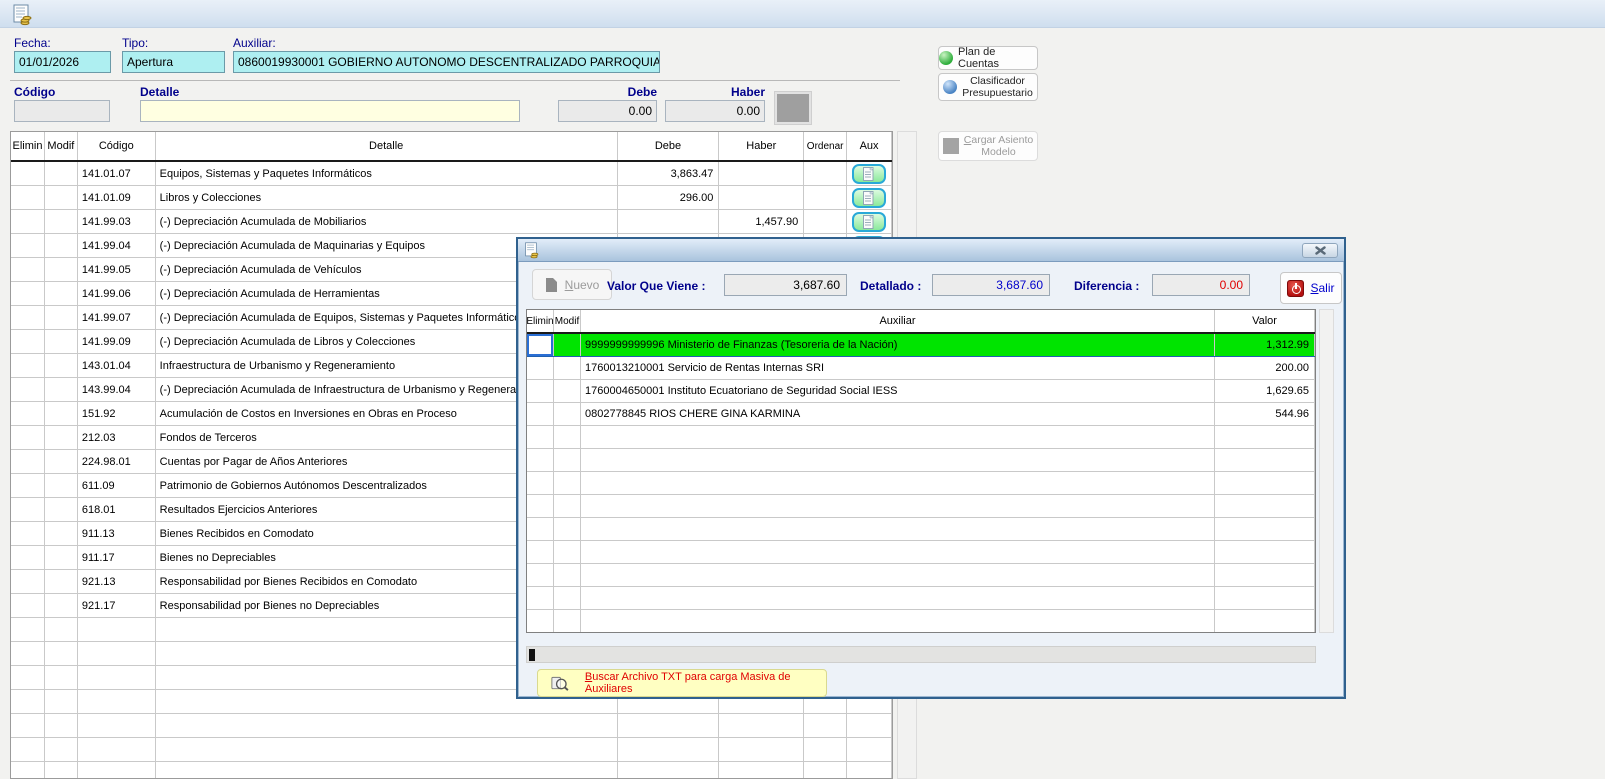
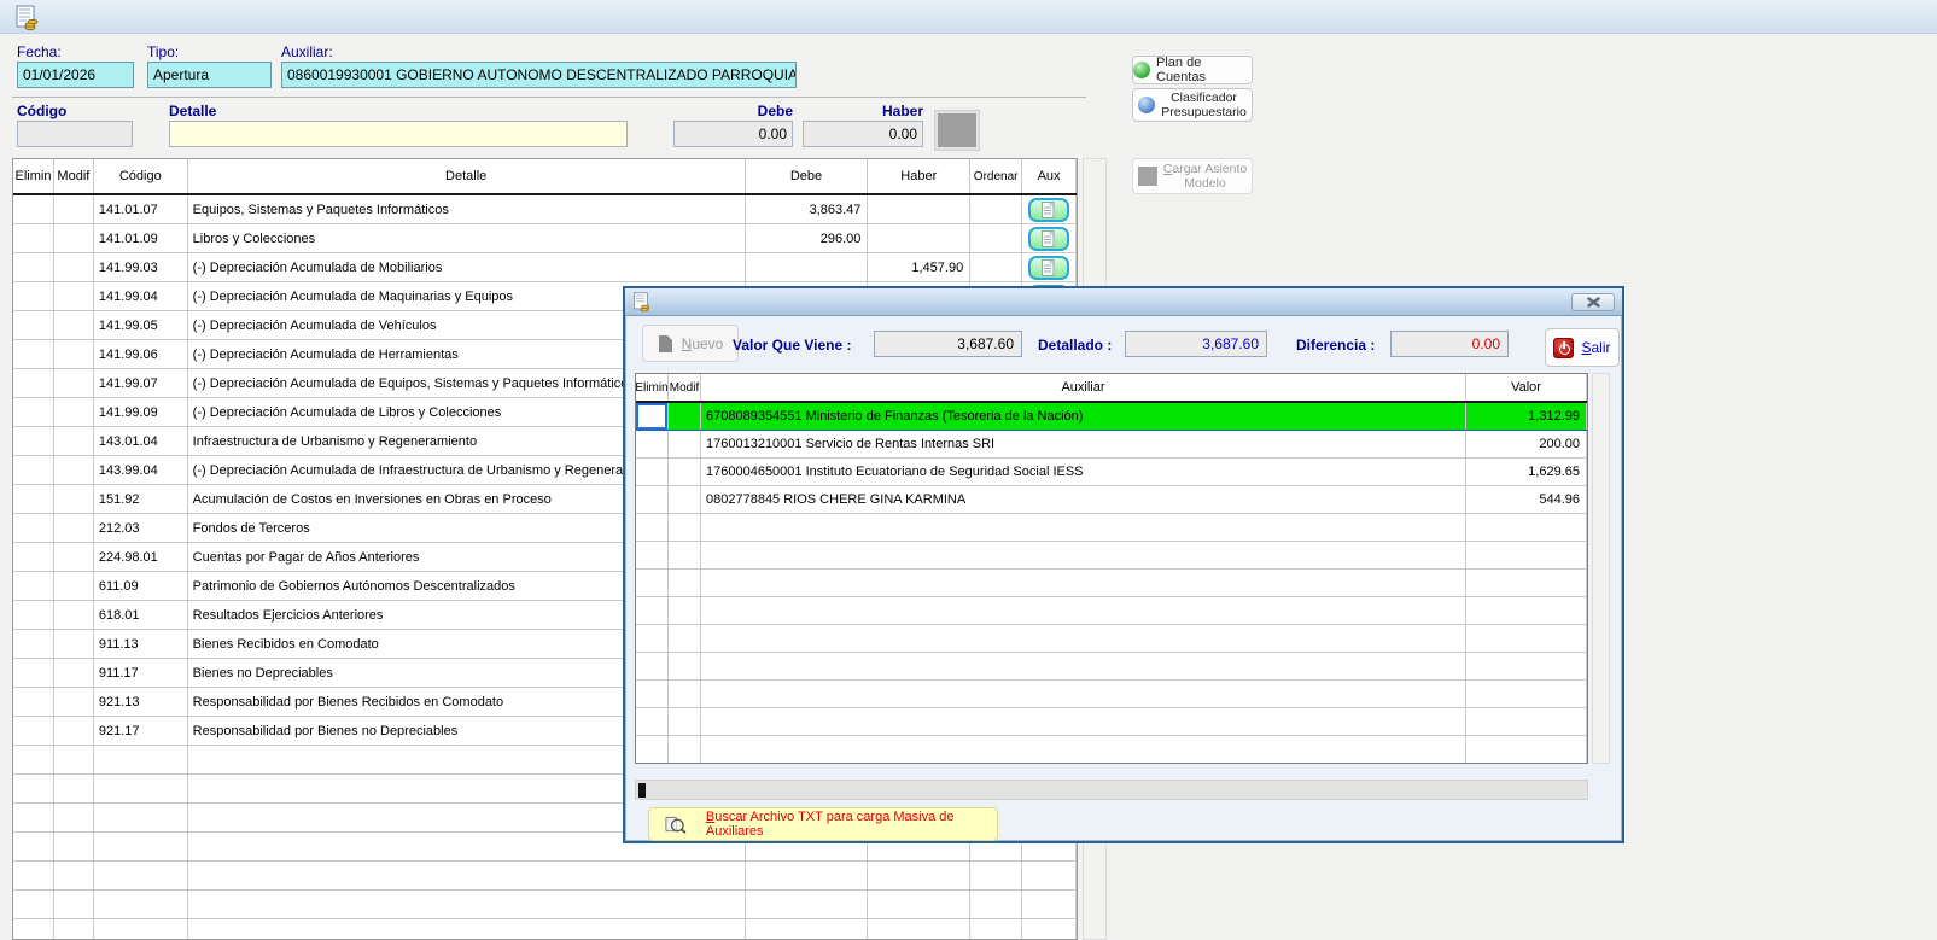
  Fecha:
  01/01/2026
  Tipo:
  Apertura
  Auxiliar:
  0860019930001 GOBIERNO AUTONOMO DESCENTRALIZADO PARROQUIA
  Código
  Detalle
  Debe
  Haber
  0.00
  0.00
  Plan de Cuentas
  Clasificador
  Presupuestario
  Cargar Asiento
  Modelo
  Elimin
  Modif
  Código
  Detalle
  Debe
  Haber
  Ordenar
  Aux
  141.01.07
  Equipos, Sistemas y Paquetes Informáticos
  3,863.47
  141.01.09
  Libros y Colecciones
  296.00
  141.99.03
  (-) Depreciación Acumulada de Mobiliarios
  1,457.90
  141.99.04
  (-) Depreciación Acumulada de Maquinarias y Equipos
  141.99.05
  (-) Depreciación Acumulada de Vehículos
  141.99.06
  (-) Depreciación Acumulada de Herramientas
  141.99.07
  (-) Depreciación Acumulada de Equipos, Sistemas y Paquetes Informátic
  141.99.09
  (-) Depreciación Acumulada de Libros y Colecciones
  143.01.04
  Infraestructura de Urbanismo y Regeneramiento
  143.99.04
  (-) Depreciación Acumulada de Infraestructura de Urbanismo y Regenera
  151.92
  Acumulación de Costos en Inversiones en Obras en Proceso
  212.03
  Fondos de Terceros
  224.98.01
  Cuentas por Pagar de Años Anteriores
  611.09
  Patrimonio de Gobiernos Autónomos Descentralizados
  618.01
  Resultados Ejercicios Anteriores
  911.13
  Bienes Recibidos en Comodato
  911.17
  Bienes no Depreciables
  921.13
  Responsabilidad por Bienes Recibidos en Comodato
  921.17
  Responsabilidad por Bienes no Depreciables
  Nuevo
  Valor Que Viene :
  3,687.60
  Detallado :
  3,687.60
  Diferencia :
  0.00
  Salir
  Elimin
  Modif
  Auxiliar
  Valor
- 9999999999996 Ministerio de Finanzas (Tesoreria de la Nación)
+ 6708089354551 Ministerio de Finanzas (Tesoreria de la Nación)
  1,312.99
  1760013210001 Servicio de Rentas Internas SRI
  200.00
  1760004650001 Instituto Ecuatoriano de Seguridad Social IESS
  1,629.65
  0802778845 RIOS CHERE GINA KARMINA
  544.96
  Buscar Archivo TXT para carga Masiva de Auxiliares
